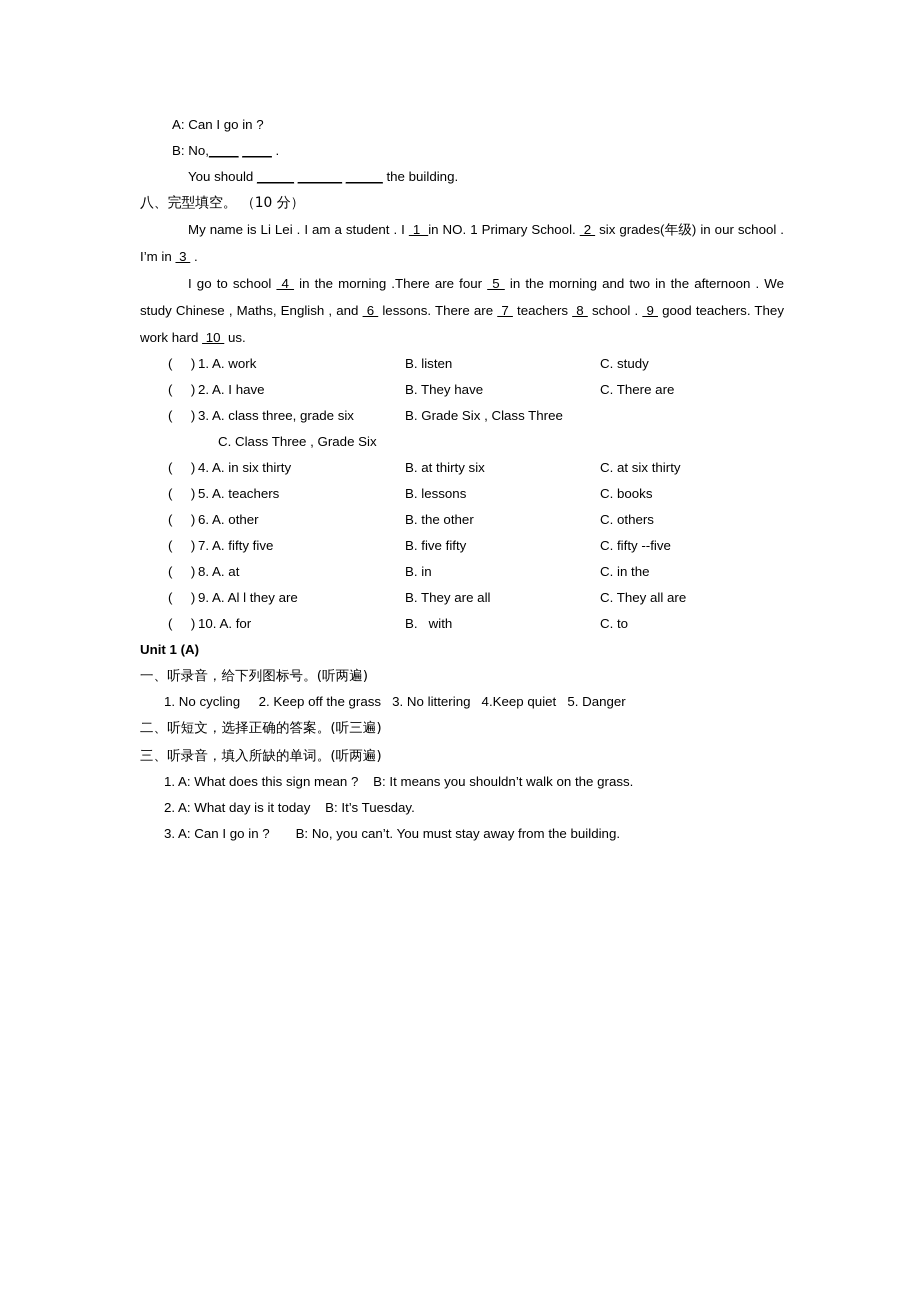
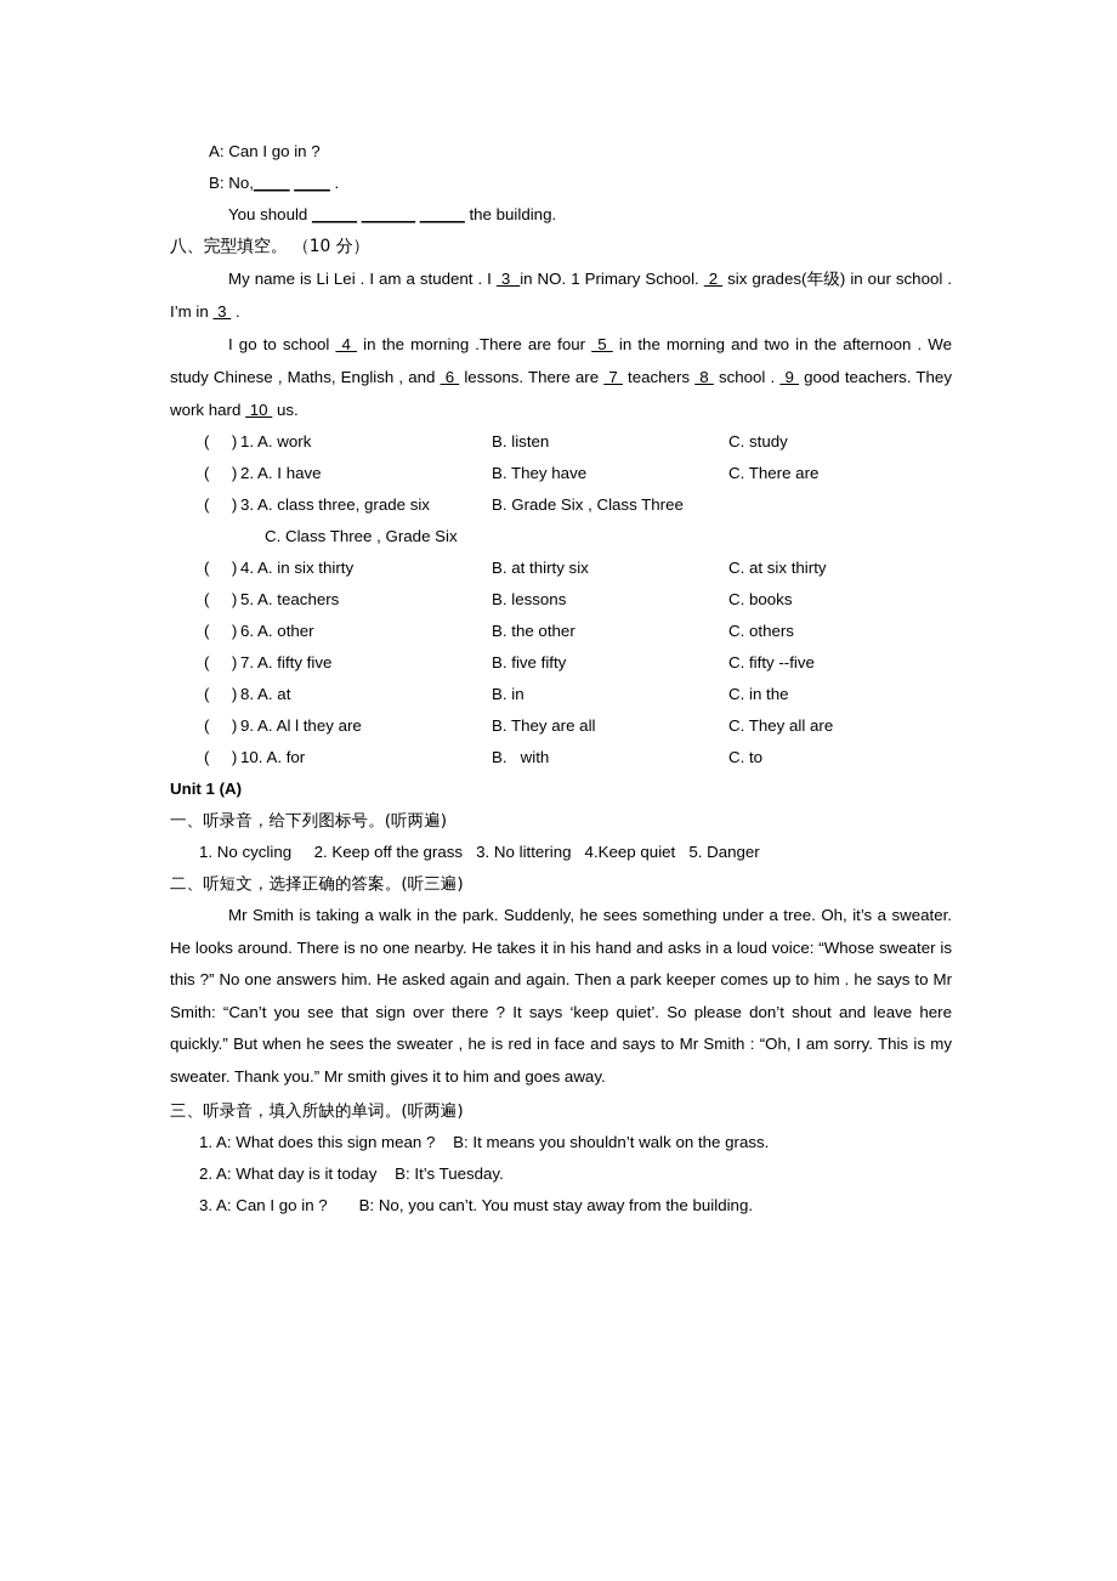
  A: Can I go in ?
  B: No,____ ____ .
  You should _____ ______ _____ the building.
  八、完型填空。 （10 分）
- My name is Li Lei . I am a student . I 1 in NO. 1 Primary School. 2 six grades(年级) in our school . I’m in 3 .
+ My name is Li Lei . I am a student . I 3 in NO. 1 Primary School. 2 six grades(年级) in our school . I’m in 3 .
  I go to school 4 in the morning .There are four 5 in the morning and two in the afternoon . We study Chinese , Maths, English , and 6 lessons. There are 7 teachers 8 school . 9 good teachers. They work hard 10 us.
  ( )
  1. A. work
  B. listen
  C. study
  ( )
  2. A. I have
  B. They have
  C. There are
  ( )
  3. A. class three, grade six
  B. Grade Six , Class Three
  C. Class Three , Grade Six
  ( )
  4. A. in six thirty
  B. at thirty six
  C. at six thirty
  ( )
  5. A. teachers
  B. lessons
  C. books
  ( )
  6. A. other
  B. the other
  C. others
  ( )
  7. A. fifty five
  B. five fifty
  C. fifty --five
  ( )
  8. A. at
  B. in
  C. in the
  ( )
  9. A. Al l they are
  B. They are all
  C. They all are
  ( )
  10. A. for
  B. with
  C. to
  Unit 1 (A)
  一、听录音，给下列图标号。(听两遍)
  1. No cycling 2. Keep off the grass 3. No littering 4.Keep quiet 5. Danger
  二、听短文，选择正确的答案。(听三遍)
+ Mr Smith is taking a walk in the park. Suddenly, he sees something under a tree. Oh, it’s a sweater. He looks around. There is no one nearby. He takes it in his hand and asks in a loud voice: “Whose sweater is this ?” No one answers him. He asked again and again. Then a park keeper comes up to him . he says to Mr Smith: “Can’t you see that sign over there ? It says ‘keep quiet’. So please don’t shout and leave here quickly.” But when he sees the sweater , he is red in face and says to Mr Smith : “Oh, I am sorry. This is my sweater. Thank you.” Mr smith gives it to him and goes away.
  三、听录音，填入所缺的单词。(听两遍)
  1. A: What does this sign mean ? B: It means you shouldn’t walk on the grass.
  2. A: What day is it today B: It’s Tuesday.
  3. A: Can I go in ? B: No, you can’t. You must stay away from the building.
